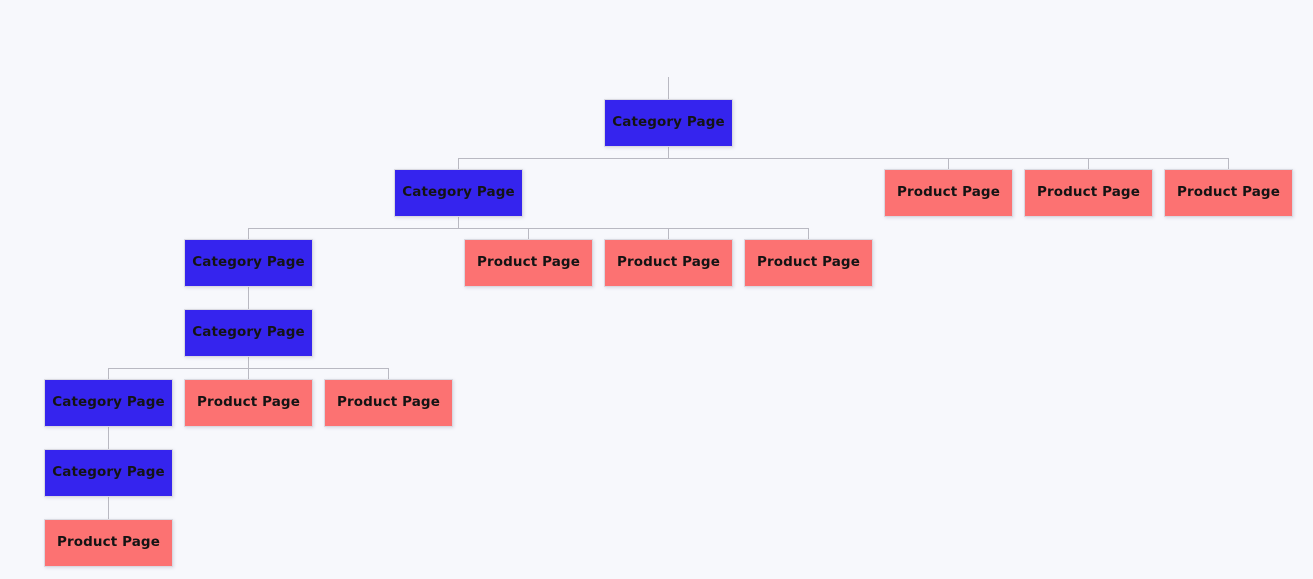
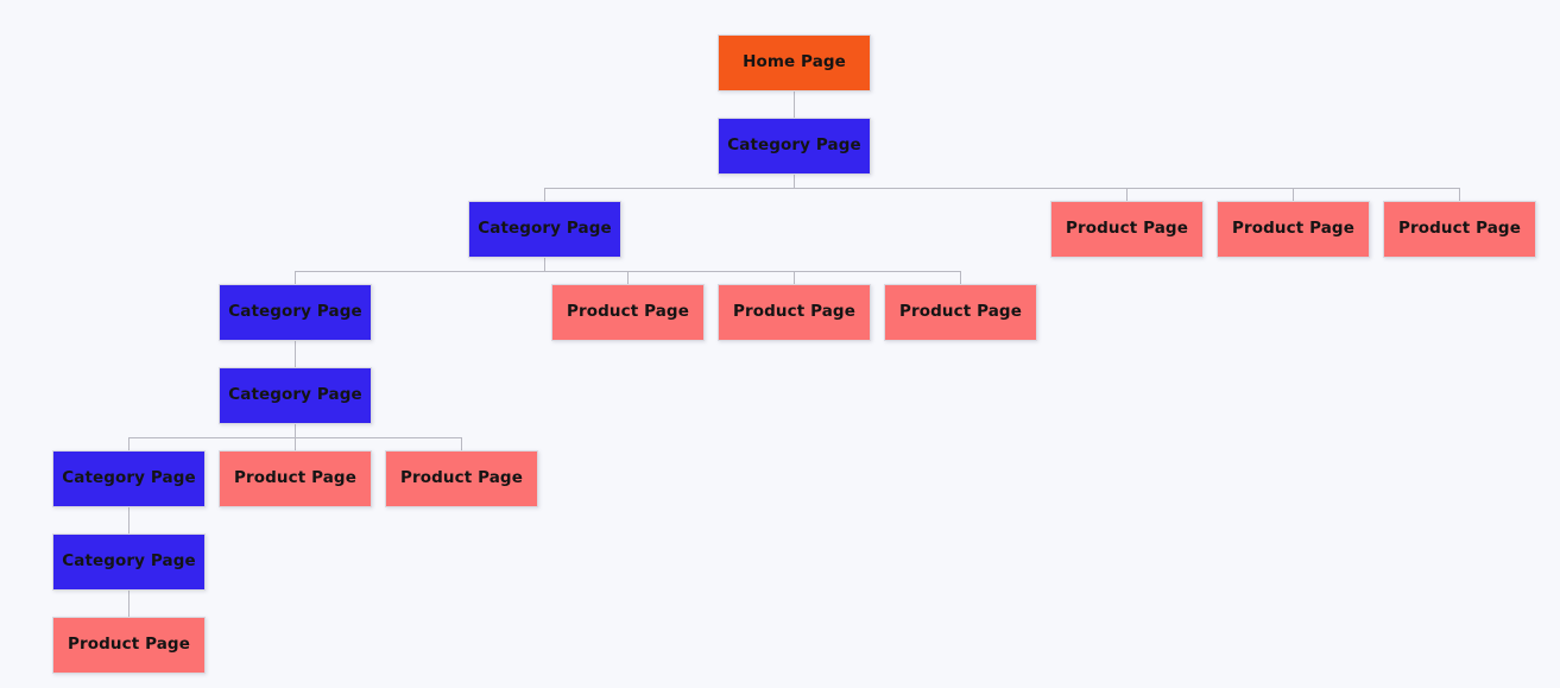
+ Home Page
  Category Page
  Category Page
  Product Page
  Product Page
  Product Page
  Category Page
  Product Page
  Product Page
  Product Page
  Category Page
  Category Page
  Product Page
  Product Page
  Category Page
  Product Page
